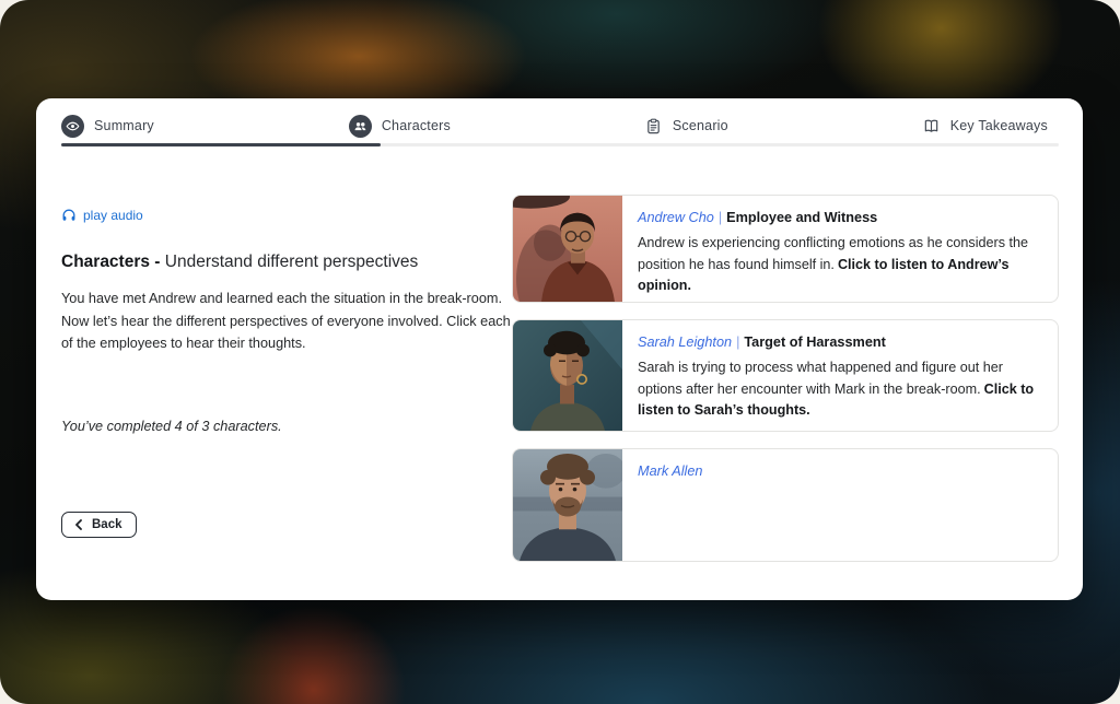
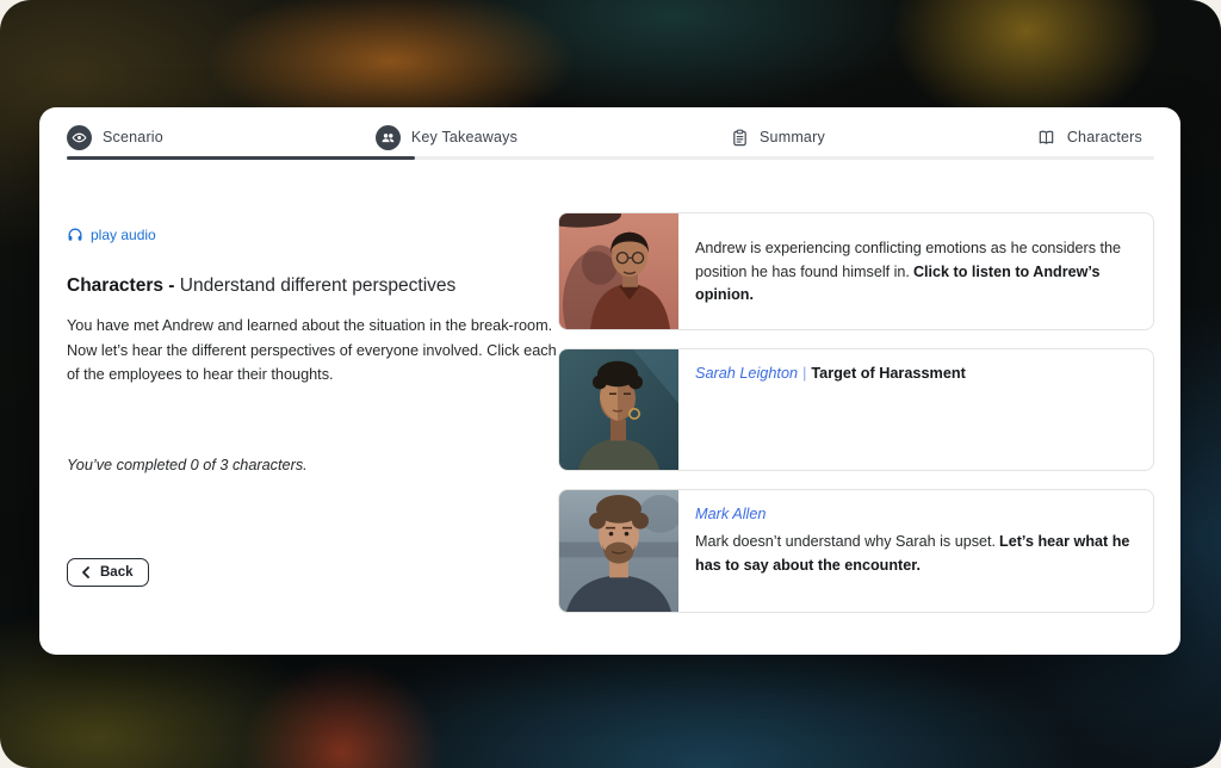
- Summary
+ Scenario
- Characters
+ Key Takeaways
- Scenario
+ Summary
- Key Takeaways
+ Characters
  play audio
  Characters - Understand different perspectives
- You have met Andrew and learned each the situation in the break-room. Now let’s hear the different perspectives of everyone involved. Click each of the employees to hear their thoughts.
+ You have met Andrew and learned about the situation in the break-room. Now let’s hear the different perspectives of everyone involved. Click each of the employees to hear their thoughts.
- You’ve completed 4 of 3 characters.
+ You’ve completed 0 of 3 characters.
  Back
- Andrew Cho | Employee and Witness
  Andrew is experiencing conflicting emotions as he considers the position he has found himself in. Click to listen to Andrew’s opinion.
  Sarah Leighton | Target of Harassment
- Sarah is trying to process what happened and figure out her options after her encounter with Mark in the break-room. Click to listen to Sarah’s thoughts.
  Mark Allen
+ Mark doesn’t understand why Sarah is upset. Let’s hear what he has to say about the encounter.
